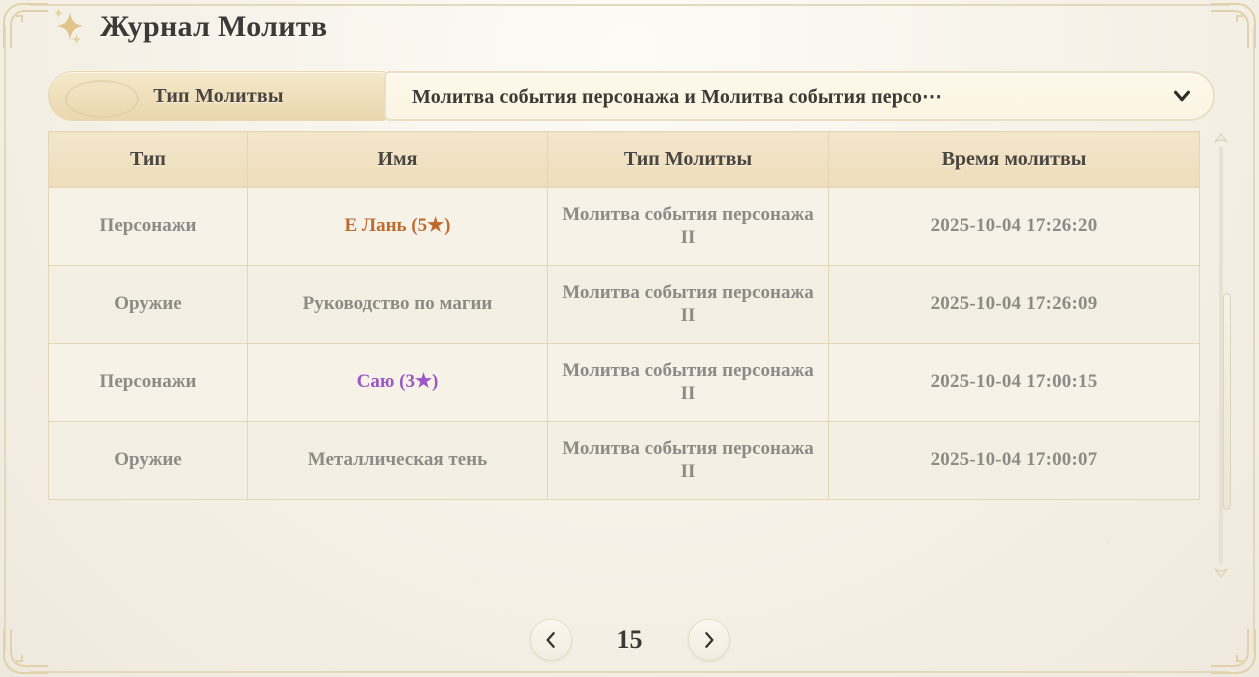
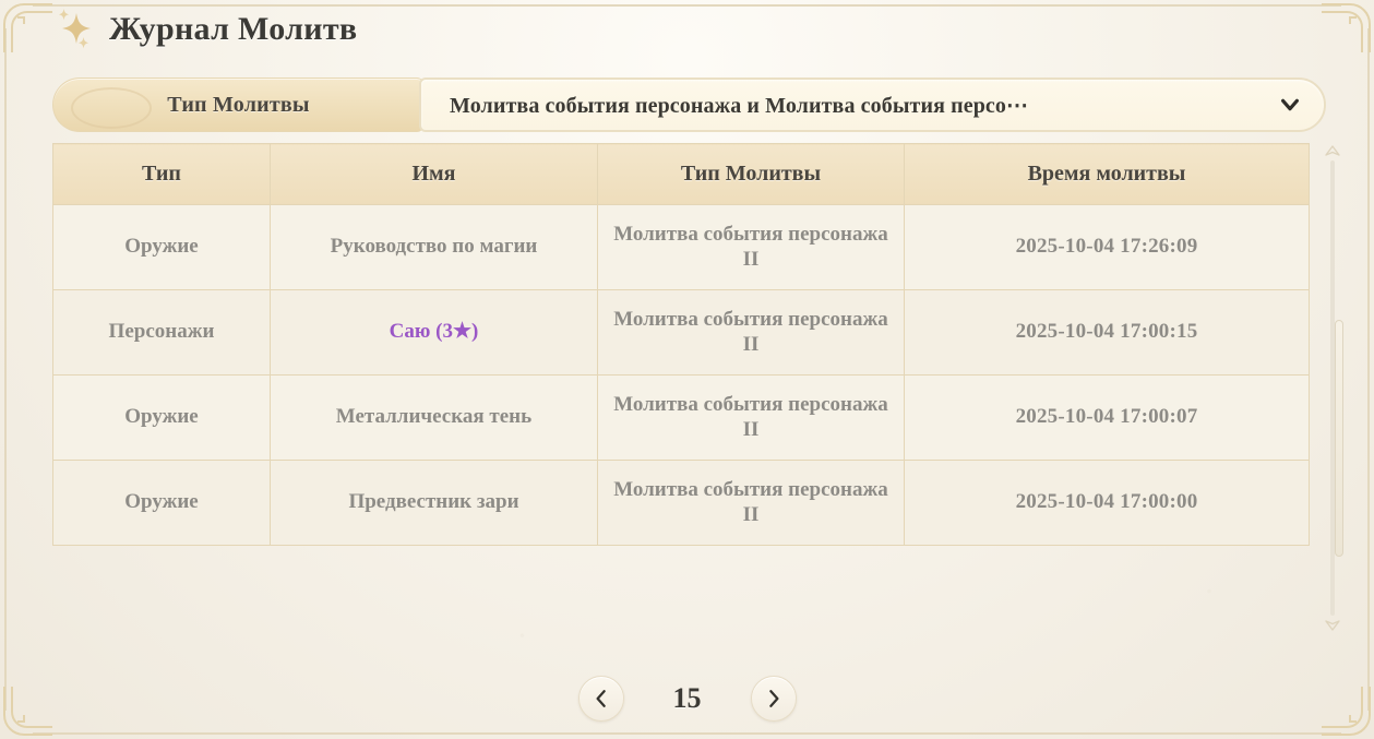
  Журнал Молитв
  Тип Молитвы
  Молитва события персонажа и Молитва события персо⋯
  Тип	Имя	Тип Молитвы	Время молитвы
- Персонажи	Е Лань (5★)	Молитва события персонажа II	2025-10-04 17:26:20
  Оружие	Руководство по магии	Молитва события персонажа II	2025-10-04 17:26:09
  Персонажи	Саю (3★)	Молитва события персонажа II	2025-10-04 17:00:15
  Оружие	Металлическая тень	Молитва события персонажа II	2025-10-04 17:00:07
+ Оружие	Предвестник зари	Молитва события персонажа II	2025-10-04 17:00:00
  15
